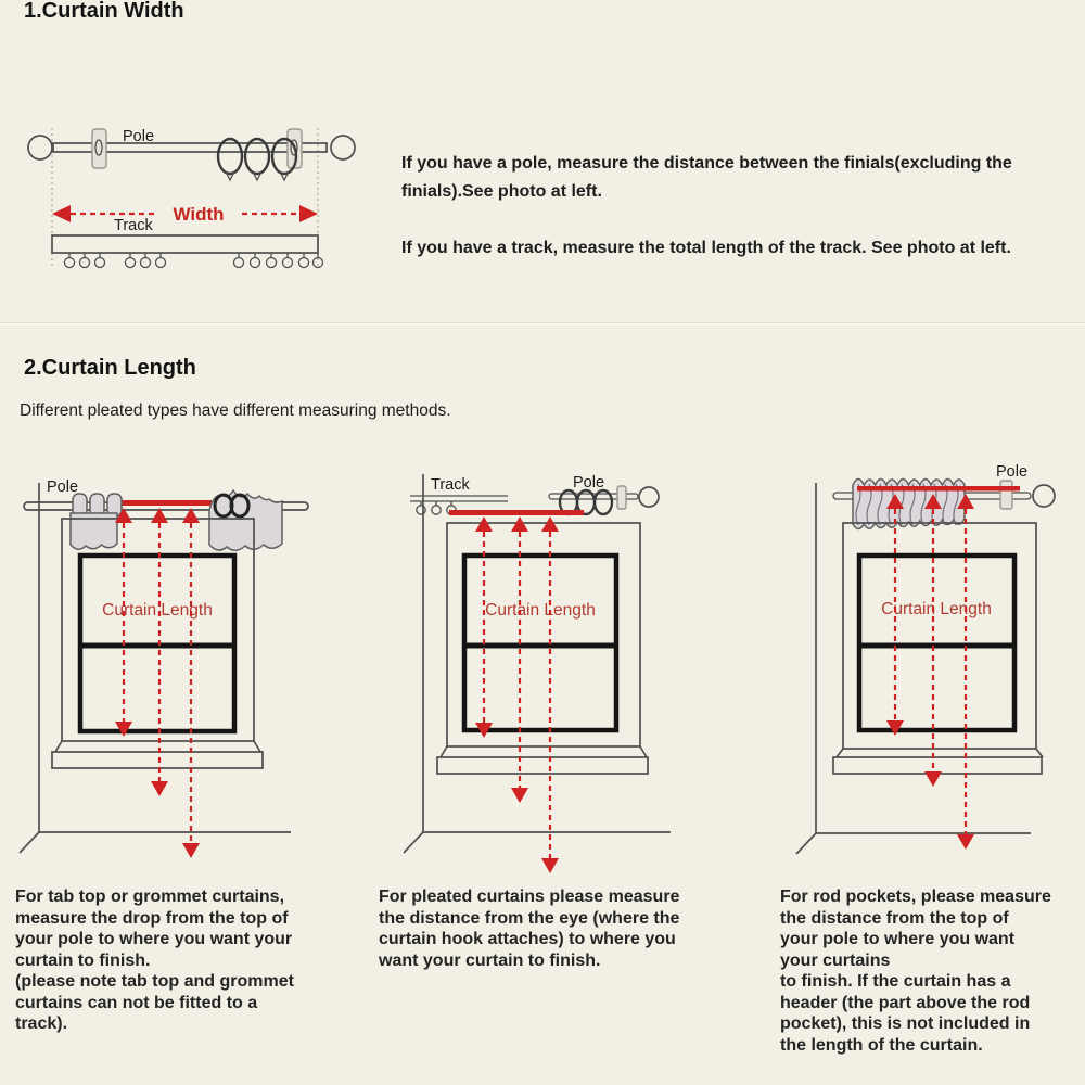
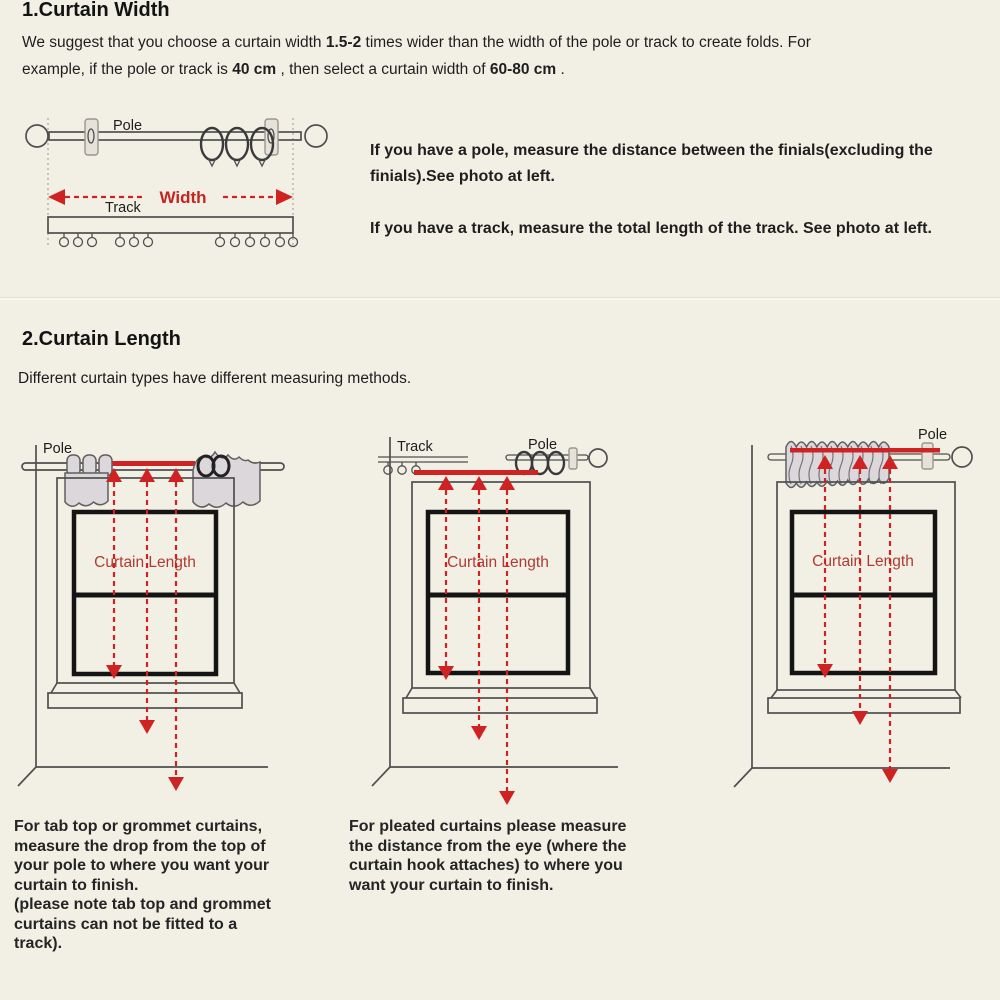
  1.Curtain Width
+ We suggest that you choose a curtain width 1.5-2 times wider than the width of the pole or track to create folds. For
+ example, if the pole or track is 40 cm , then select a curtain width of 60-80 cm .
  Pole
  Width
  Track
  If you have a pole, measure the distance between the finials(excluding the
  finials).See photo at left.
  If you have a track, measure the total length of the track. See photo at left.
  2.Curtain Length
- Different pleated types have different measuring methods.
+ Different curtain types have different measuring methods.
  Pole
  Curtain Length
  Track
  Pole
  Curtain Length
  Pole
  Curtain Length
  For tab top or grommet curtains,
  measure the drop from the top of
  your pole to where you want your
  curtain to finish.
  (please note tab top and grommet
  curtains can not be fitted to a
  track).
  For pleated curtains please measure
  the distance from the eye (where the
  curtain hook attaches) to where you
  want your curtain to finish.
- For rod pockets, please measure
- the distance from the top of
- your pole to where you want
- your curtains
- to finish. If the curtain has a
- header (the part above the rod
- pocket), this is not included in
- the length of the curtain.
